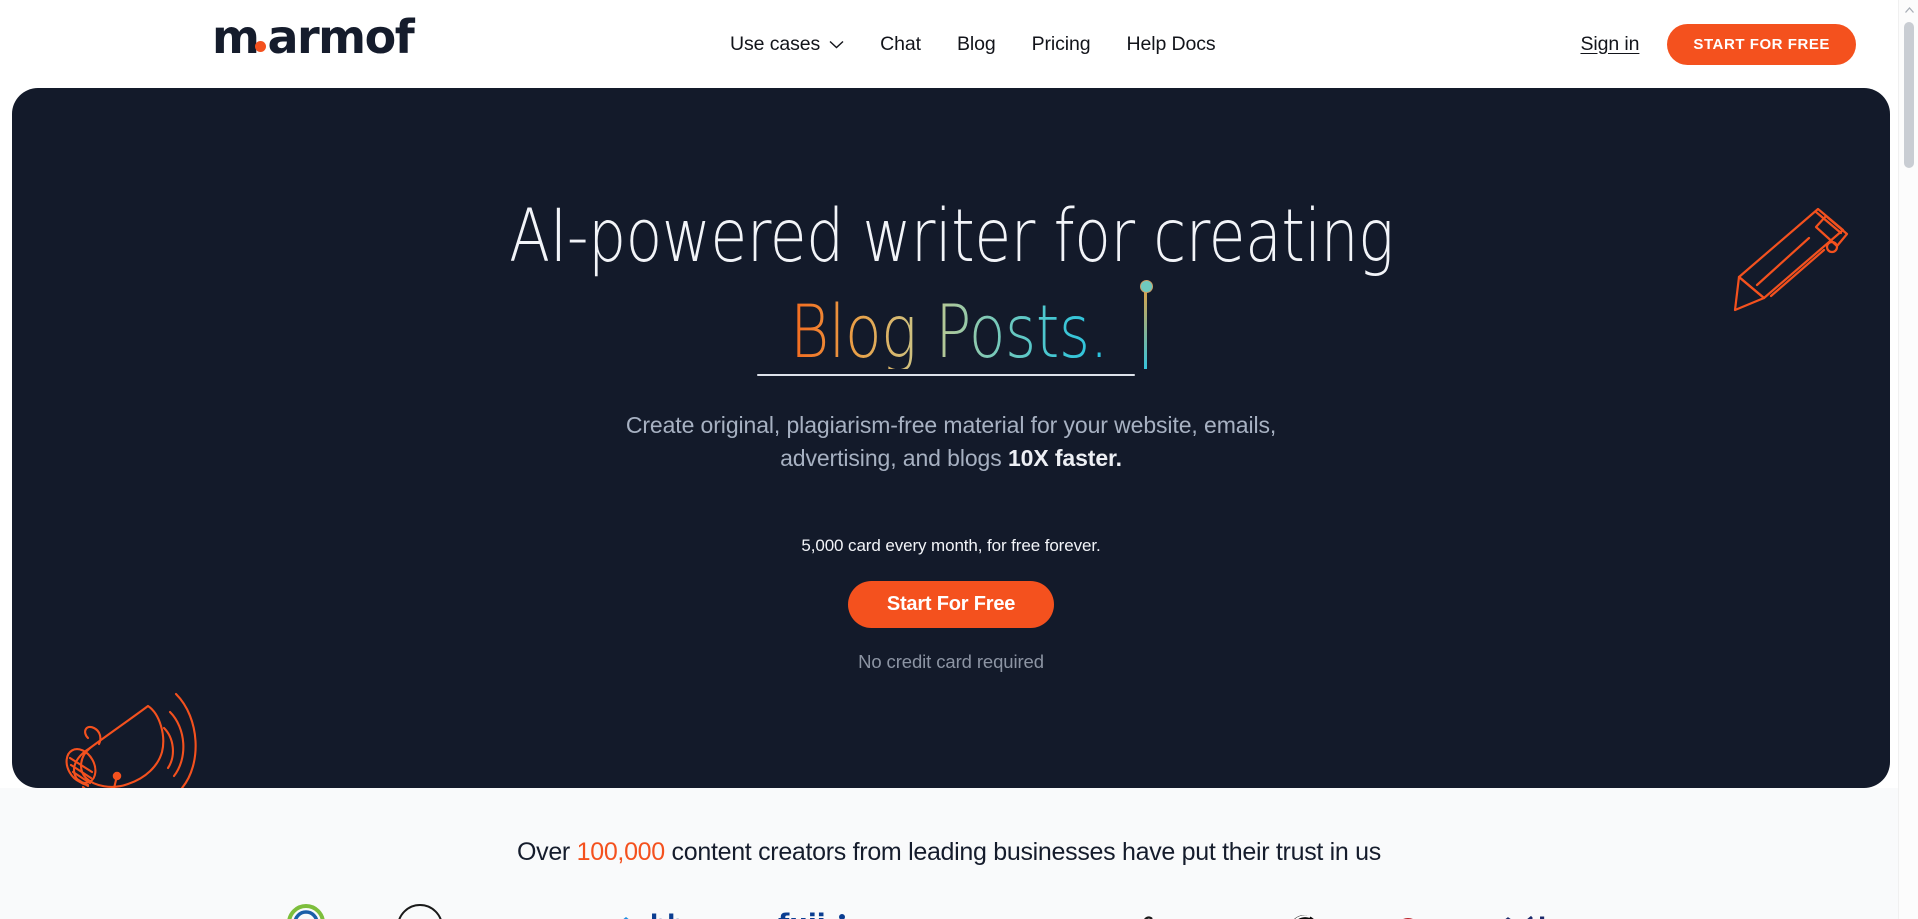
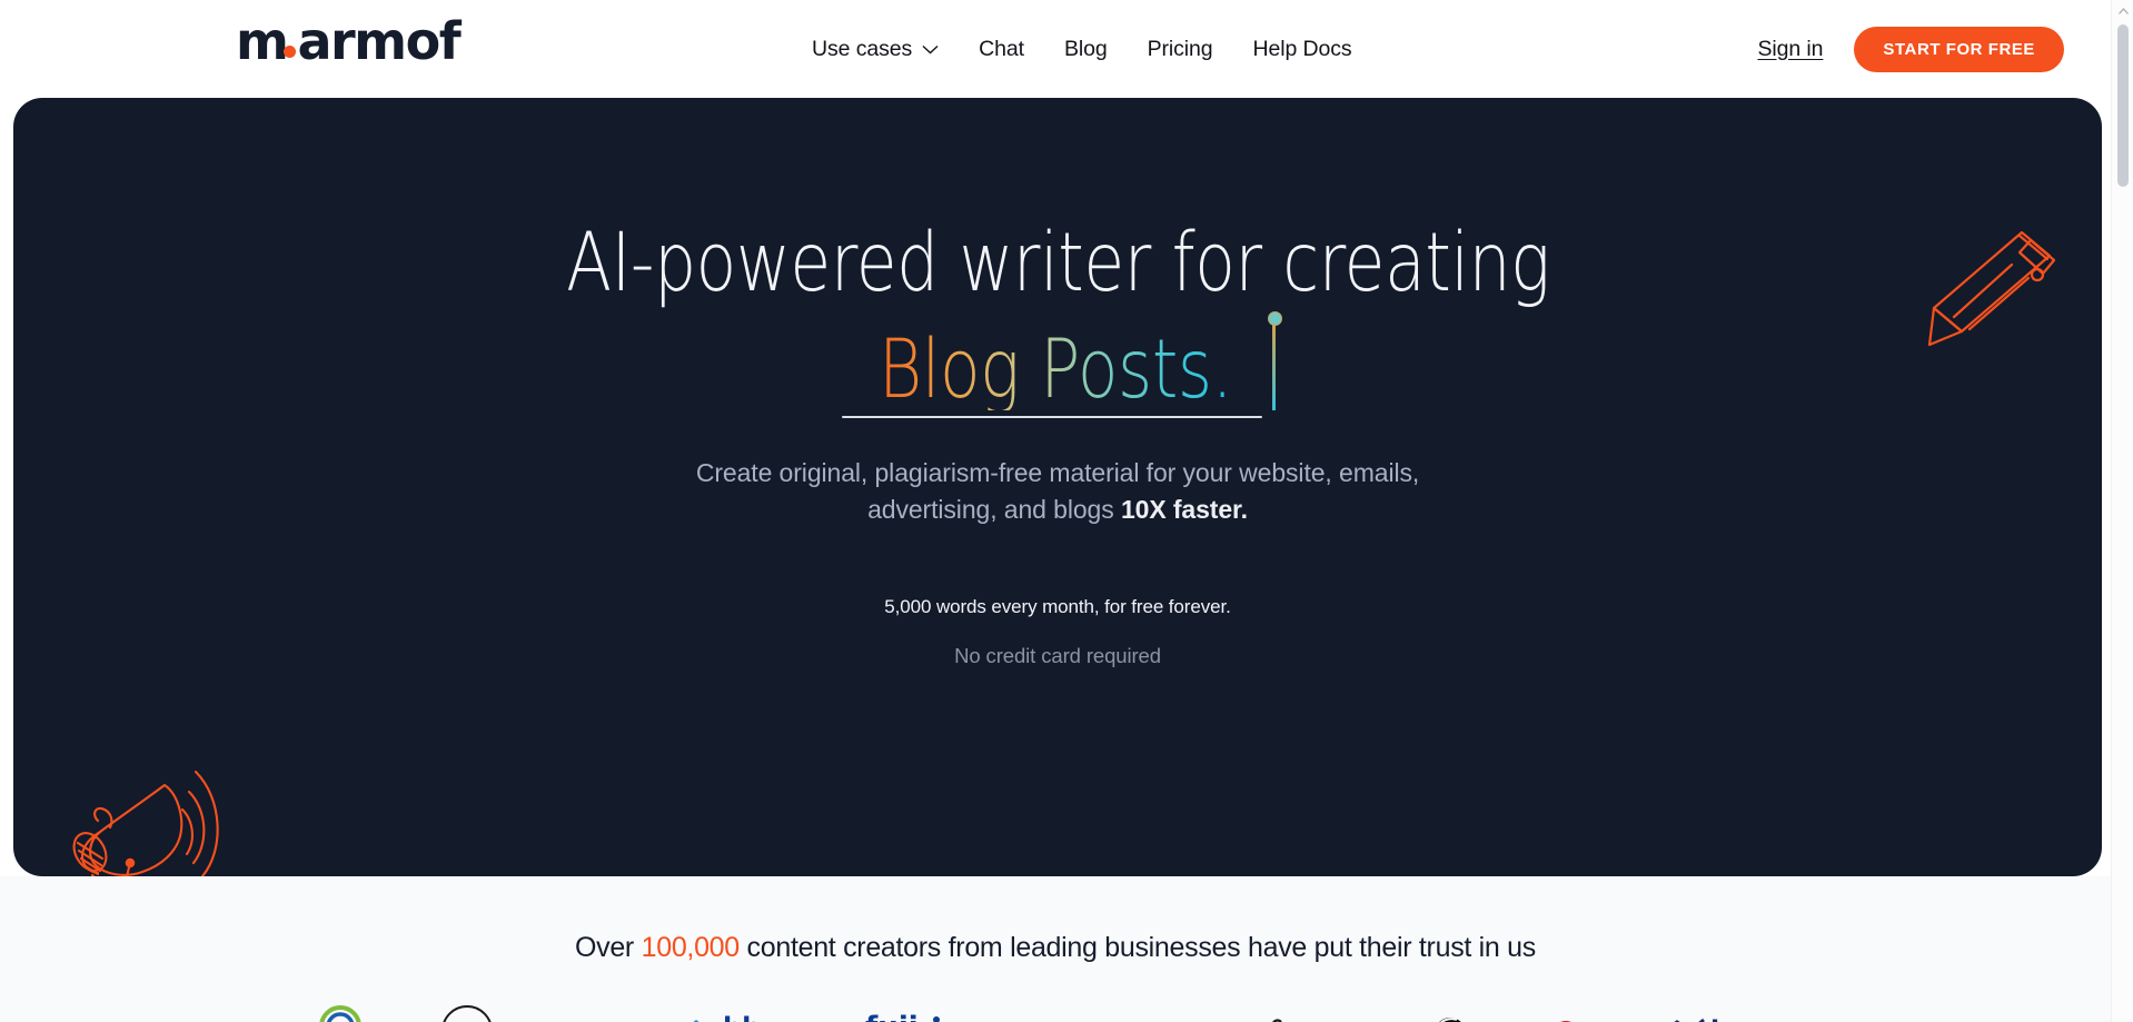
  m
  armof
  Use cases
  Chat
  Blog
  Pricing
  Help Docs
  Sign in
  START FOR FREE
  AI-powered writer for creating
  Blog Posts.
  Create original, plagiarism-free material for your website, emails, advertising, and blogs 10X faster.
- 5,000 card every month, for free forever.
+ 5,000 words every month, for free forever.
- Start For Free
  No credit card required
  Over 100,000 content creators from leading businesses have put their trust in us
